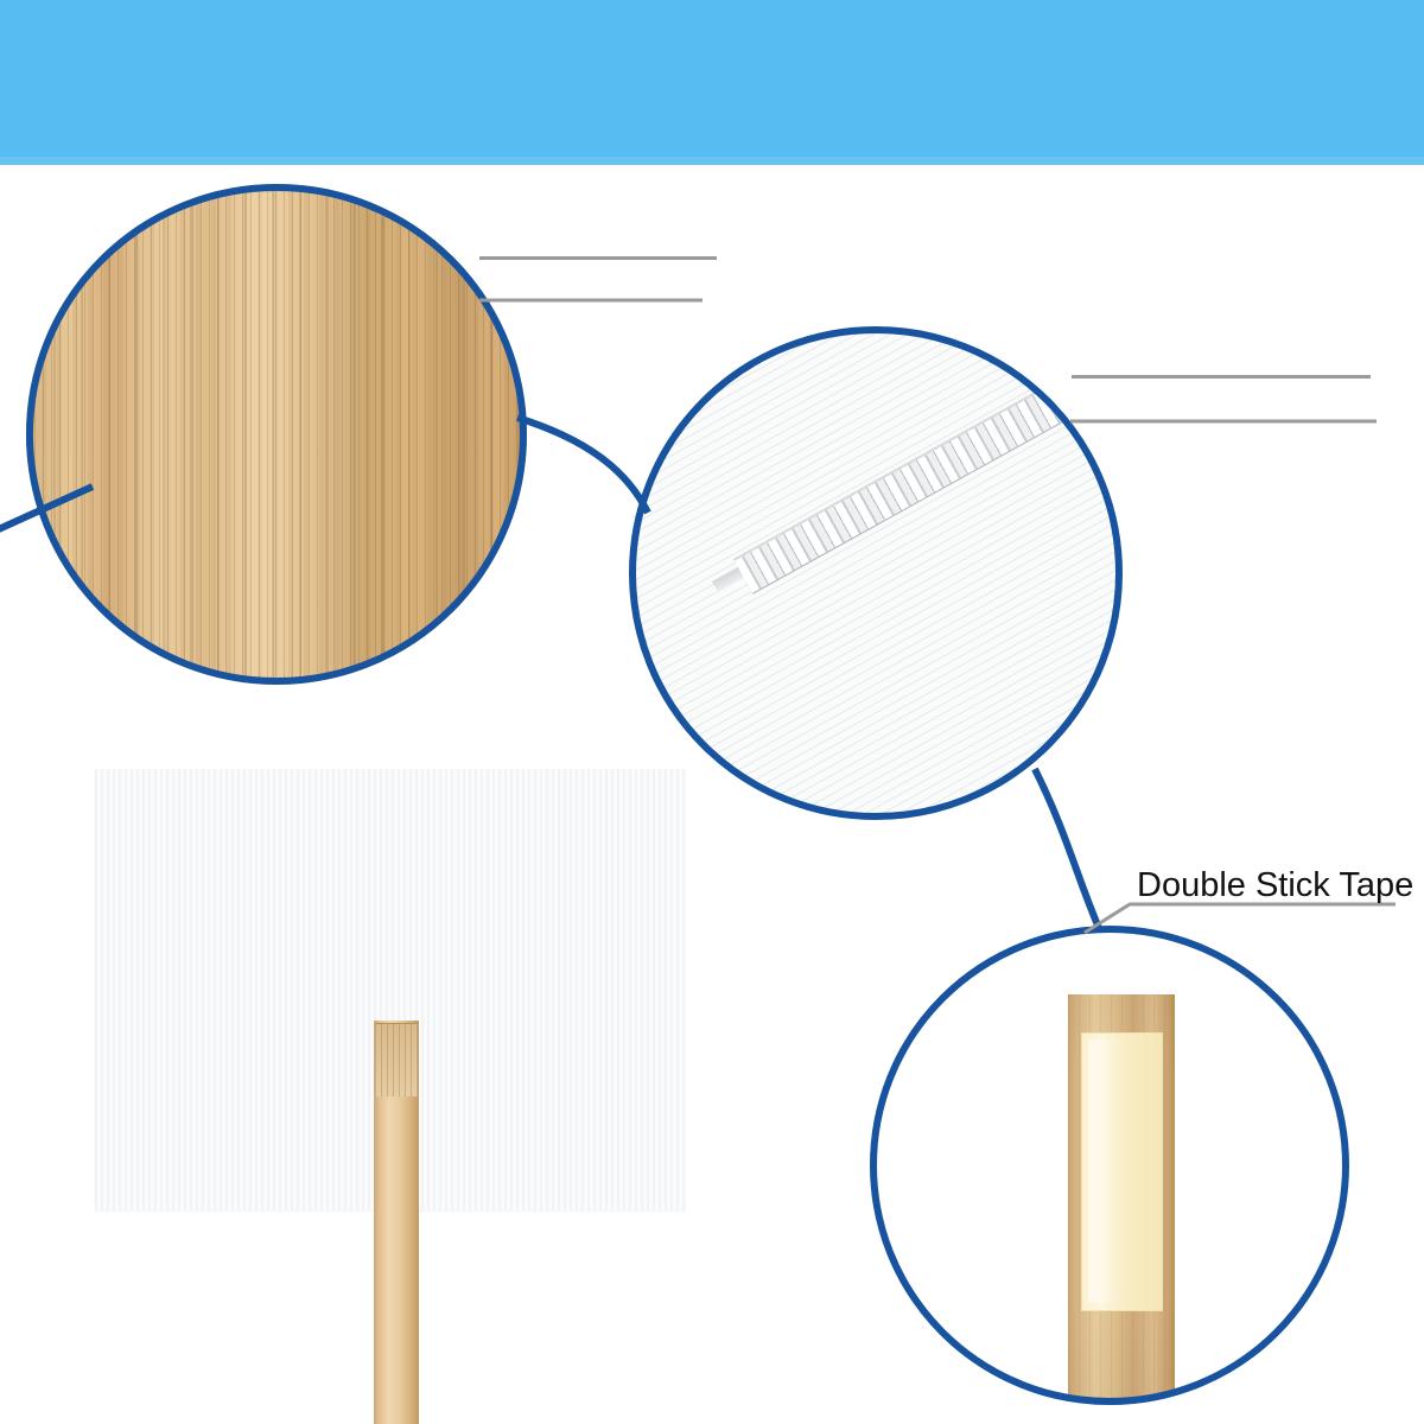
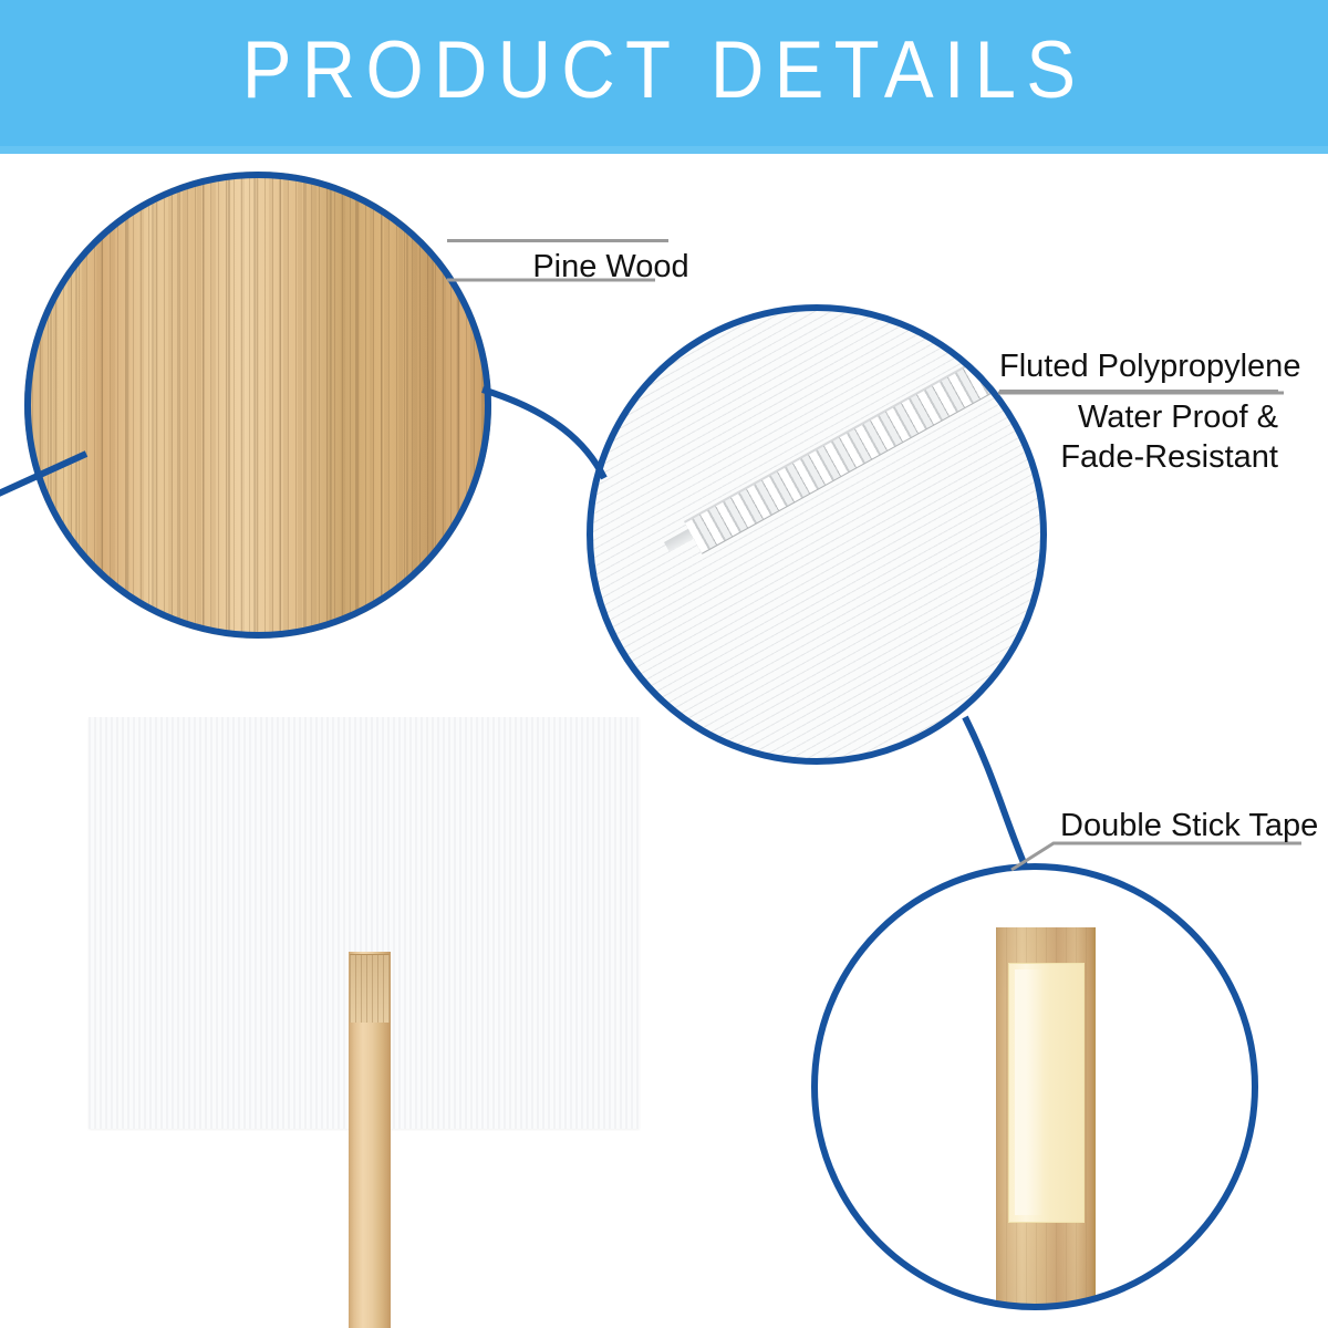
+ PRODUCT DETAILS
+ Pine Wood
+ Fluted Polypropylene
+ Water Proof &
+ Fade-Resistant
  Double Stick Tape
